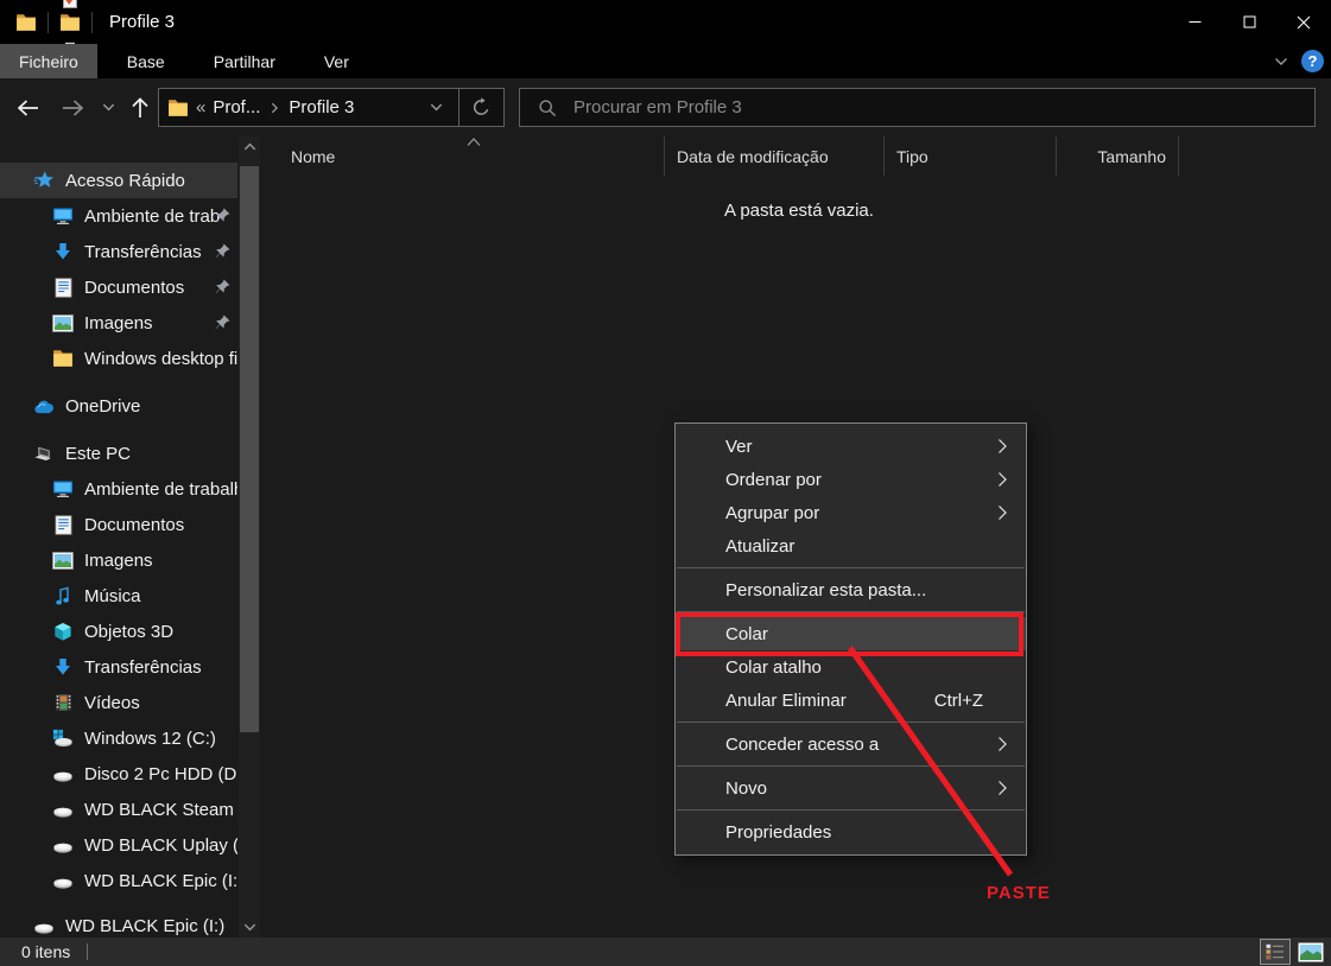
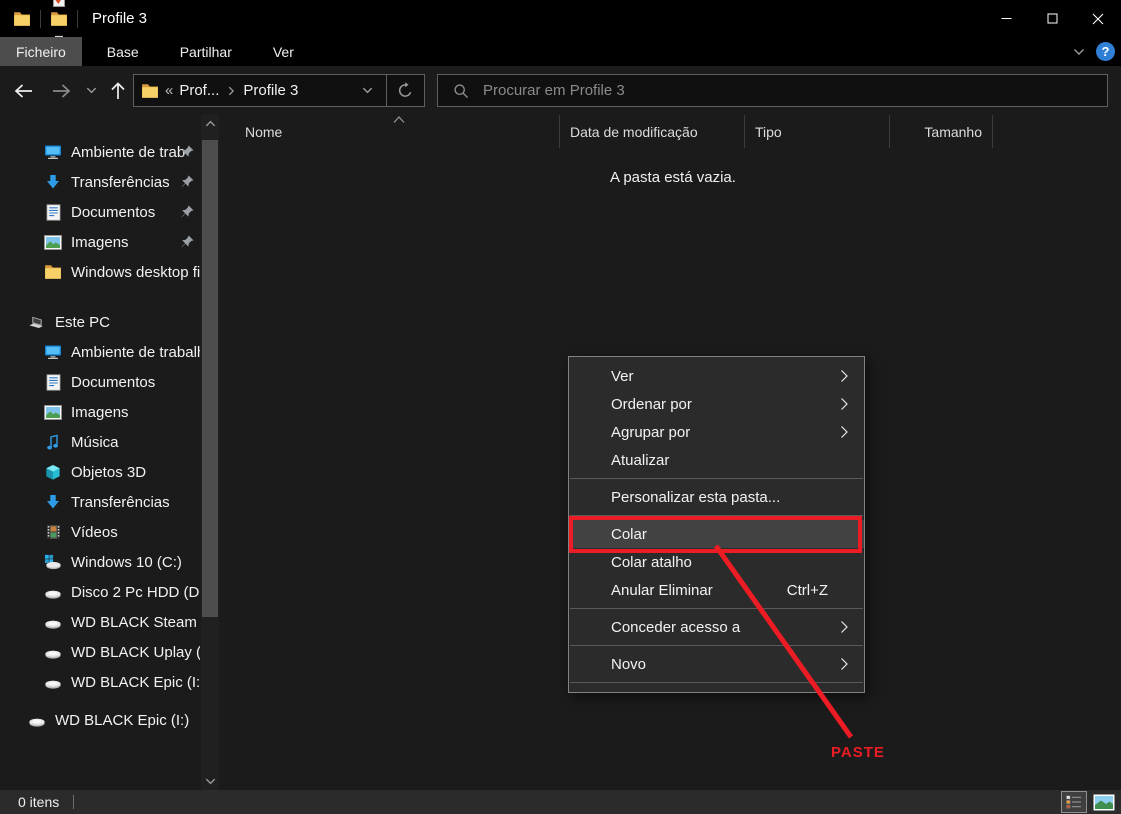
  Profile 3
  Ficheiro
  Base
  Partilhar
  Ver
  ?
  «
  Prof...
  Profile 3
  Procurar em Profile 3
- Acesso Rápido
  Ambiente de trab
  Transferências
  Documentos
  Imagens
  Windows desktop fi
- OneDrive
  Este PC
  Ambiente de trabal
  Documentos
  Imagens
  Música
  Objetos 3D
  Transferências
  Vídeos
- Windows 12 (C:)
+ Windows 10 (C:)
  Disco 2 Pc HDD (D
  WD BLACK Steam
  WD BLACK Uplay (
  WD BLACK Epic (I:
  WD BLACK Epic (I:)
  Nome
  Data de modificação
  Tipo
  Tamanho
  A pasta está vazia.
  Ver
  Ordenar por
  Agrupar por
  Atualizar
  Personalizar esta pasta...
  Colar
  Colar atalho
  Anular Eliminar
  Ctrl+Z
  Conceder acesso a
  Novo
- Propriedades
  PASTE
  0 itens
